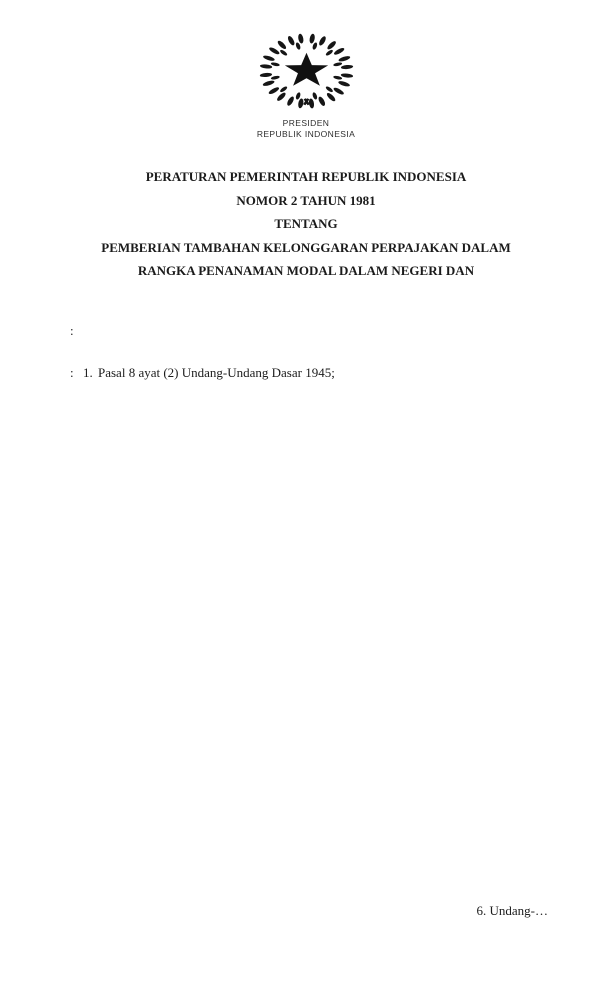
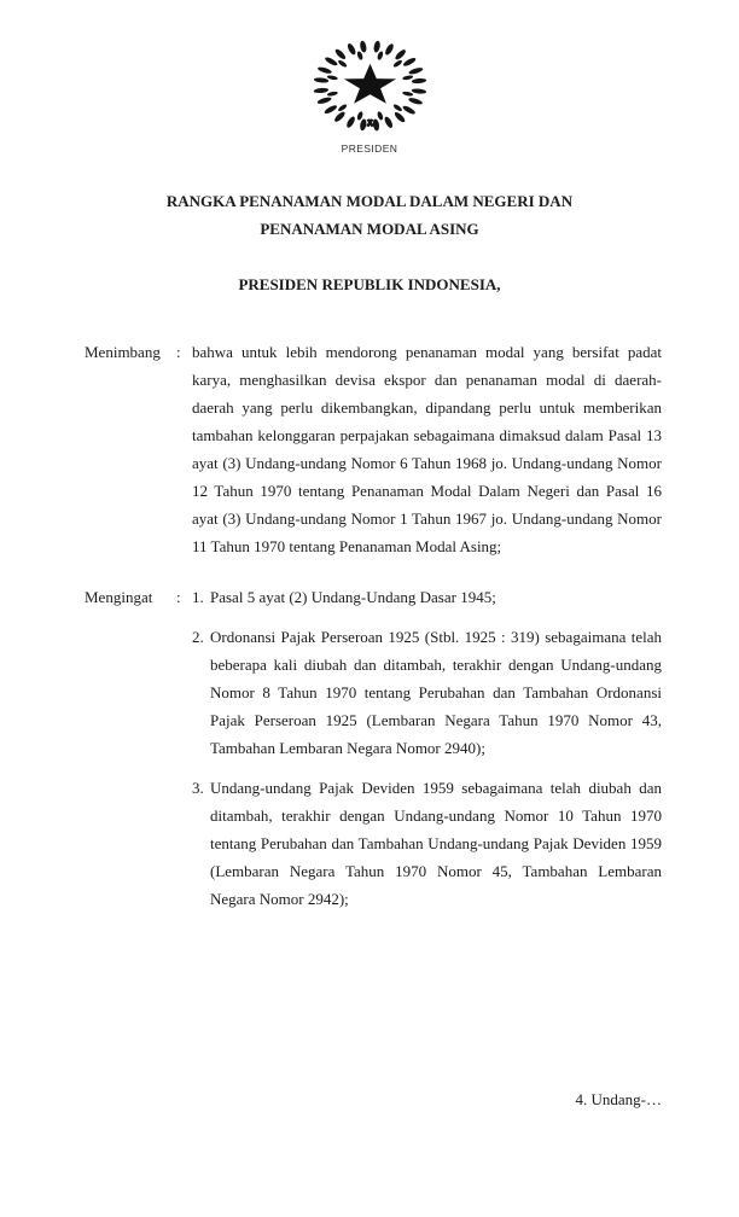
  PRESIDEN
- REPUBLIK INDONESIA
- PERATURAN PEMERINTAH REPUBLIK INDONESIA
- NOMOR 2 TAHUN 1981
- TENTANG
- PEMBERIAN TAMBAHAN KELONGGARAN PERPAJAKAN DALAM
  RANGKA PENANAMAN MODAL DALAM NEGERI DAN
+ PENANAMAN MODAL ASING
+ PRESIDEN REPUBLIK INDONESIA,
+ Menimbang
  :
+ bahwa untuk lebih mendorong penanaman modal yang bersifat padat karya, menghasilkan devisa ekspor dan penanaman modal di daerah-daerah yang perlu dikembangkan, dipandang perlu untuk memberikan tambahan kelonggaran perpajakan sebagaimana dimaksud dalam Pasal 13 ayat (3) Undang-undang Nomor 6 Tahun 1968 jo. Undang-undang Nomor 12 Tahun 1970 tentang Penanaman Modal Dalam Negeri dan Pasal 16 ayat (3) Undang-undang Nomor 1 Tahun 1967 jo. Undang-undang Nomor 11 Tahun 1970 tentang Penanaman Modal Asing;
+ Mengingat
  :
  1.
- Pasal 8 ayat (2) Undang-Undang Dasar 1945;
+ Pasal 5 ayat (2) Undang-Undang Dasar 1945;
+ 2.
+ Ordonansi Pajak Perseroan 1925 (Stbl. 1925 : 319) sebagaimana telah beberapa kali diubah dan ditambah, terakhir dengan Undang-undang Nomor 8 Tahun 1970 tentang Perubahan dan Tambahan Ordonansi Pajak Perseroan 1925 (Lembaran Negara Tahun 1970 Nomor 43, Tambahan Lembaran Negara Nomor 2940);
+ 3.
+ Undang-undang Pajak Deviden 1959 sebagaimana telah diubah dan ditambah, terakhir dengan Undang-undang Nomor 10 Tahun 1970 tentang Perubahan dan Tambahan Undang-undang Pajak Deviden 1959 (Lembaran Negara Tahun 1970 Nomor 45, Tambahan Lembaran Negara Nomor 2942);
- 6. Undang-…
+ 4. Undang-…
